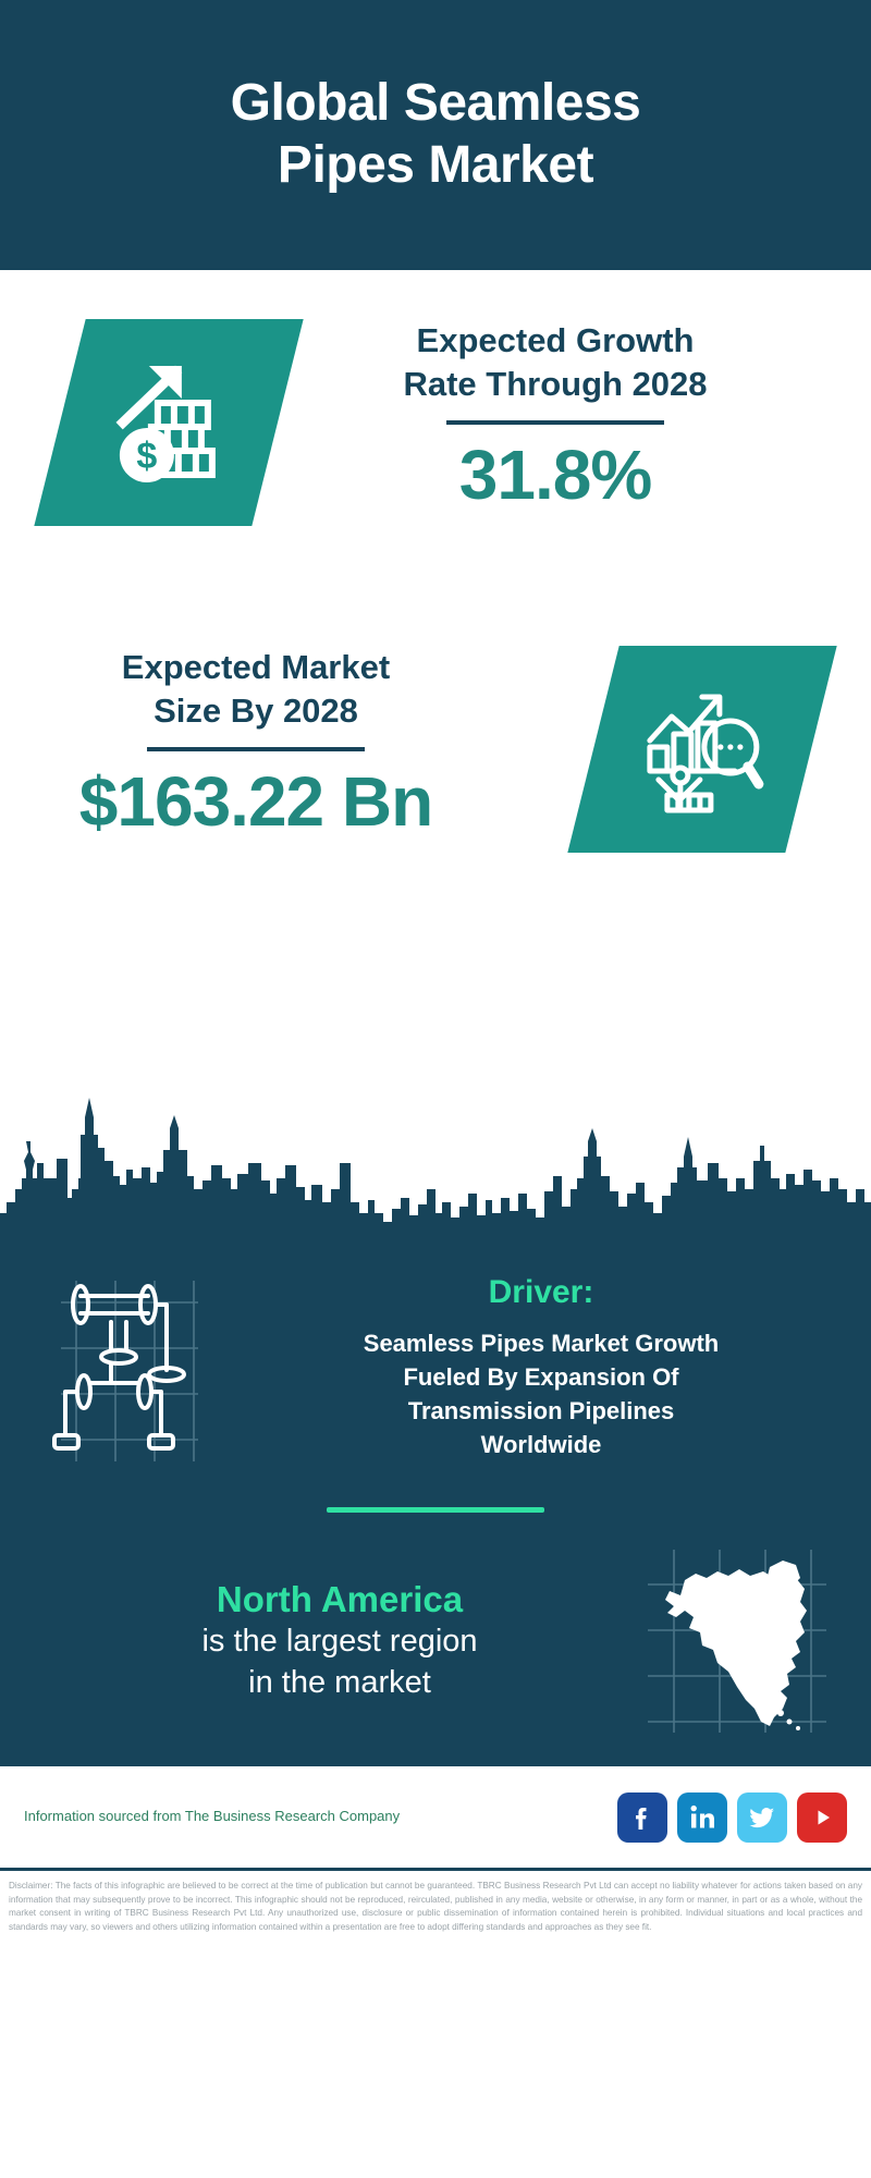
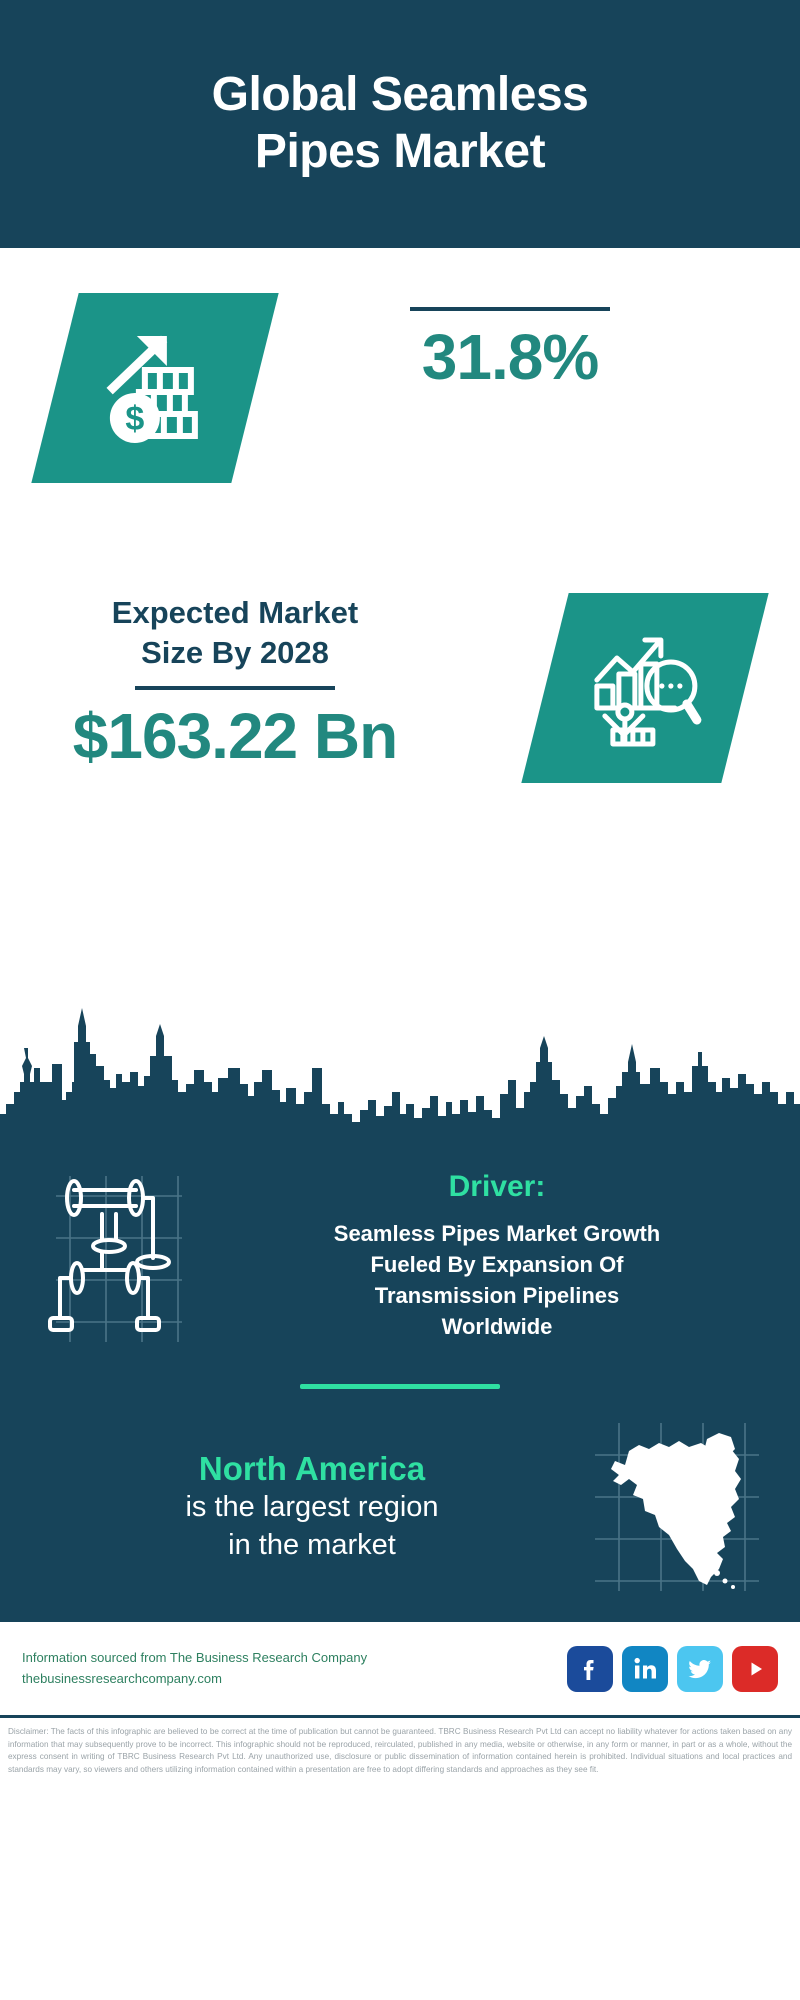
  Global Seamless
  Pipes Market
- Expected Growth
- Rate Through 2028
  31.8%
  Expected Market
  Size By 2028
  $163.22 Bn
  Driver:
  Seamless Pipes Market Growth
  Fueled By Expansion Of
  Transmission Pipelines
  Worldwide
  North America
  is the largest region
  in the market
  Information sourced from The Business Research Company
+ thebusinessresearchcompany.com
- Disclaimer: The facts of this infographic are believed to be correct at the time of publication but cannot be guaranteed. TBRC Business Research Pvt Ltd can accept no liability whatever for actions taken based on any information that may subsequently prove to be incorrect. This infographic should not be reproduced, reirculated, published in any media, website or otherwise, in any form or manner, in part or as a whole, without the market consent in writing of TBRC Business Research Pvt Ltd. Any unauthorized use, disclosure or public dissemination of information contained herein is prohibited. Individual situations and local practices and standards may vary, so viewers and others utilizing information contained within a presentation are free to adopt differing standards and approaches as they see fit.
+ Disclaimer: The facts of this infographic are believed to be correct at the time of publication but cannot be guaranteed. TBRC Business Research Pvt Ltd can accept no liability whatever for actions taken based on any information that may subsequently prove to be incorrect. This infographic should not be reproduced, reirculated, published in any media, website or otherwise, in any form or manner, in part or as a whole, without the express consent in writing of TBRC Business Research Pvt Ltd. Any unauthorized use, disclosure or public dissemination of information contained herein is prohibited. Individual situations and local practices and standards may vary, so viewers and others utilizing information contained within a presentation are free to adopt differing standards and approaches as they see fit.
